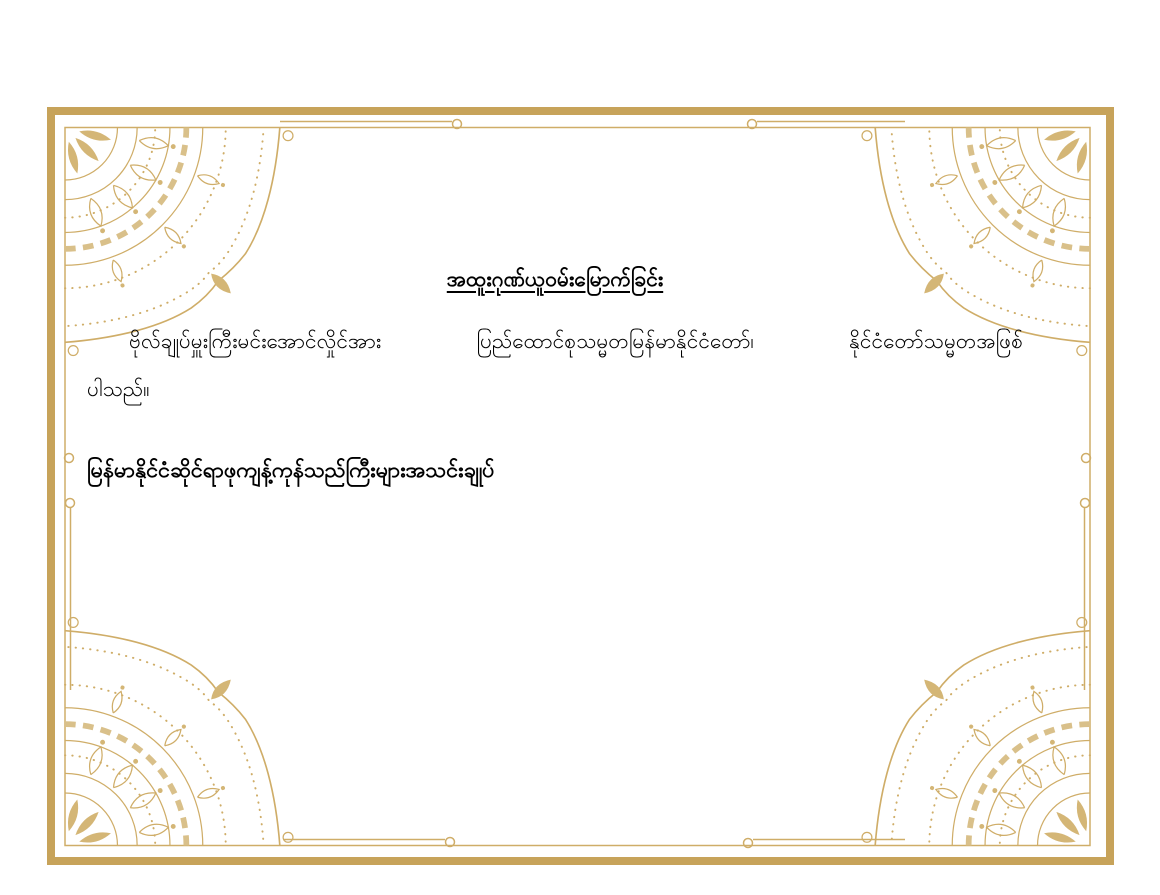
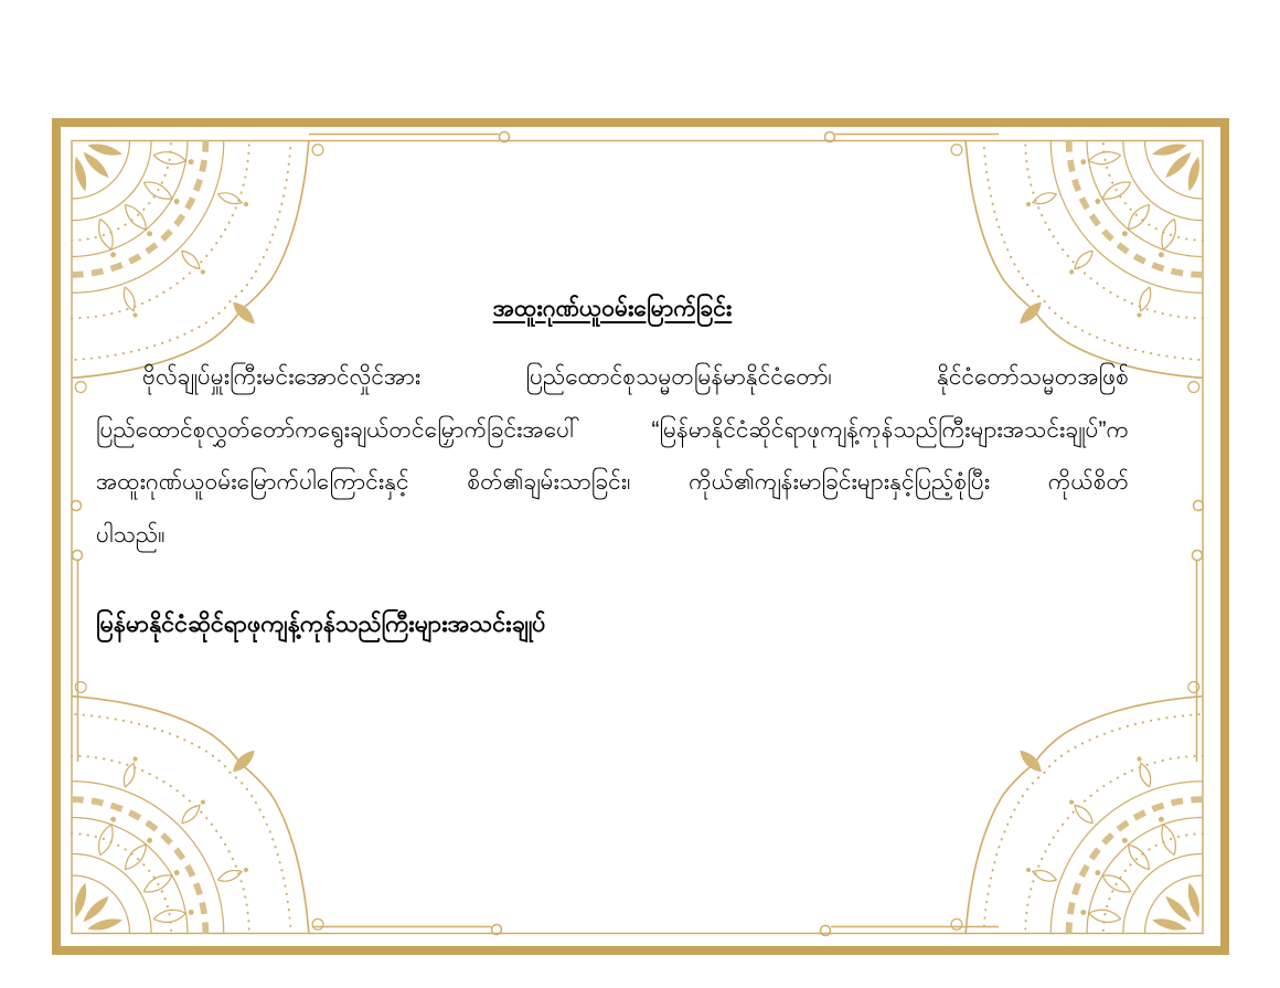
  အထူးဂုဏ်ယူဝမ်းမြောက်ခြင်း
  ဗိုလ်ချုပ်မှူးကြီးမင်းအောင်လှိုင်အား ပြည်ထောင်စုသမ္မတမြန်မာနိုင်ငံတော်၊ နိုင်ငံတော်သမ္မတအဖြစ်
+ ပြည်ထောင်စုလွှတ်တော်ကရွေးချယ်တင်မြှောက်ခြင်းအပေါ် “မြန်မာနိုင်ငံဆိုင်ရာဖုကျန့်ကုန်သည်ကြီးများအသင်းချုပ်”က
+ အထူးဂုဏ်ယူဝမ်းမြောက်ပါကြောင်းနှင့် စိတ်၏ချမ်းသာခြင်း၊ ကိုယ်၏ကျန်းမာခြင်းများနှင့်ပြည့်စုံပြီး ကိုယ်စိတ်
  ပါသည်။
  မြန်မာနိုင်ငံဆိုင်ရာဖုကျန့်ကုန်သည်ကြီးများအသင်းချုပ်
